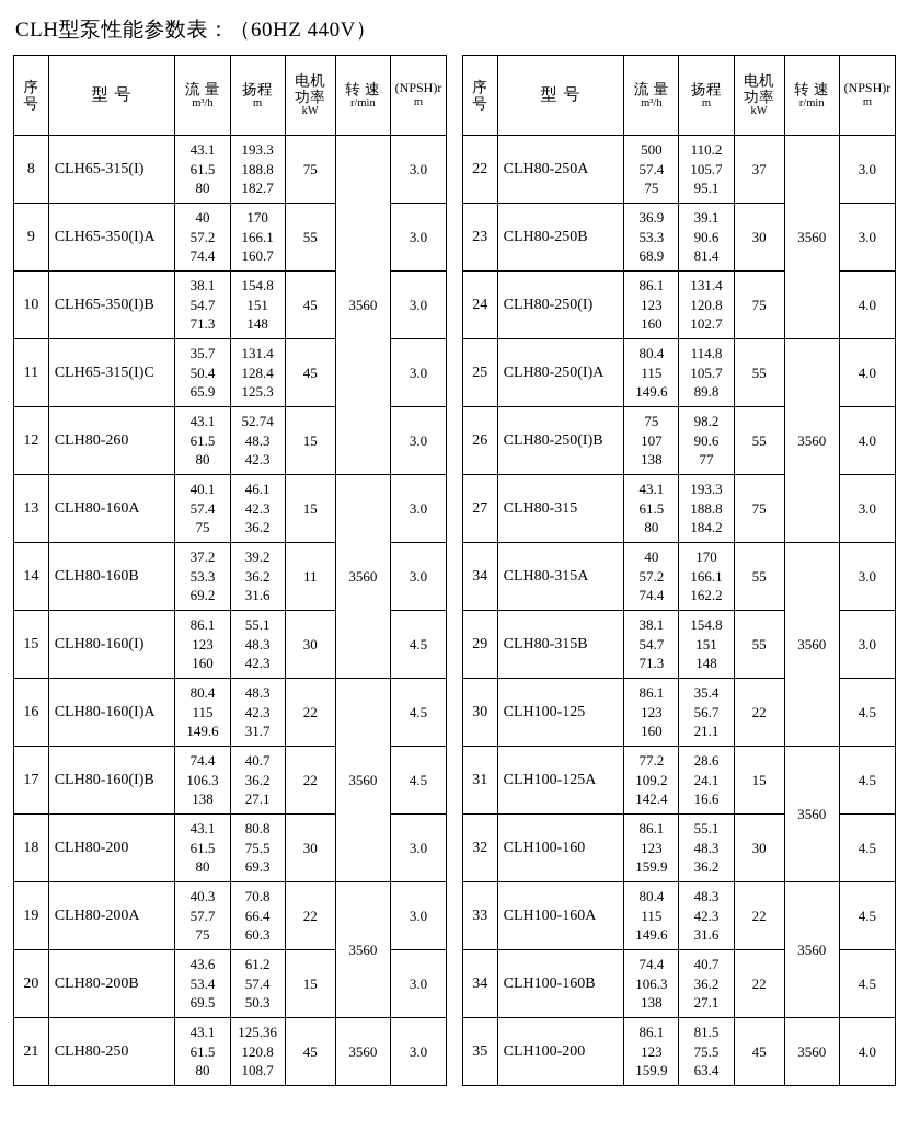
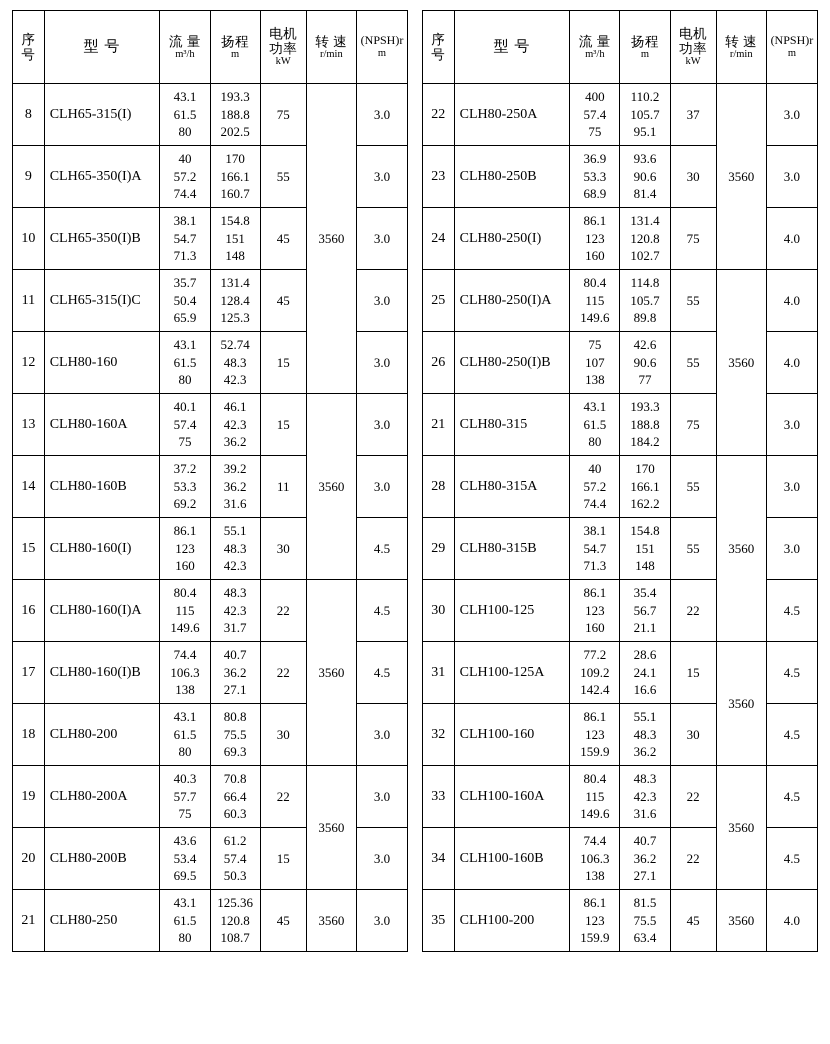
- CLH型泵性能参数表：（60HZ 440V）
  序 号	型 号	流 量 m³/h	扬程 m	电机 功率 kW	转 速 r/min	(NPSH)r m
- 8	CLH65-315(I)	43.161.580	193.3188.8182.7	75	3560	3.0
+ 8	CLH65-315(I)	43.161.580	193.3188.8202.5	75	3560	3.0
  9	CLH65-350(I)A	4057.274.4	170166.1160.7	55	3.0
  10	CLH65-350(I)B	38.154.771.3	154.8151148	45	3.0
  11	CLH65-315(I)C	35.750.465.9	131.4128.4125.3	45	3.0
- 12	CLH80-260	43.161.580	52.7448.342.3	15	3.0
+ 12	CLH80-160	43.161.580	52.7448.342.3	15	3.0
  13	CLH80-160A	40.157.475	46.142.336.2	15	3560	3.0
  14	CLH80-160B	37.253.369.2	39.236.231.6	11	3.0
  15	CLH80-160(I)	86.1123160	55.148.342.3	30	4.5
  16	CLH80-160(I)A	80.4115149.6	48.342.331.7	22	3560	4.5
  17	CLH80-160(I)B	74.4106.3138	40.736.227.1	22	4.5
  18	CLH80-200	43.161.580	80.875.569.3	30	3.0
  19	CLH80-200A	40.357.775	70.866.460.3	22	3560	3.0
  20	CLH80-200B	43.653.469.5	61.257.450.3	15	3.0
  21	CLH80-250	43.161.580	125.36120.8108.7	45	3560	3.0
  序 号	型 号	流 量 m³/h	扬程 m	电机 功率 kW	转 速 r/min	(NPSH)r m
- 22	CLH80-250A	50057.475	110.2105.795.1	37	3560	3.0
+ 22	CLH80-250A	40057.475	110.2105.795.1	37	3560	3.0
- 23	CLH80-250B	36.953.368.9	39.190.681.4	30	3.0
+ 23	CLH80-250B	36.953.368.9	93.690.681.4	30	3.0
  24	CLH80-250(I)	86.1123160	131.4120.8102.7	75	4.0
  25	CLH80-250(I)A	80.4115149.6	114.8105.789.8	55	3560	4.0
- 26	CLH80-250(I)B	75107138	98.290.677	55	4.0
+ 26	CLH80-250(I)B	75107138	42.690.677	55	4.0
- 27	CLH80-315	43.161.580	193.3188.8184.2	75	3.0
+ 21	CLH80-315	43.161.580	193.3188.8184.2	75	3.0
- 34	CLH80-315A	4057.274.4	170166.1162.2	55	3560	3.0
+ 28	CLH80-315A	4057.274.4	170166.1162.2	55	3560	3.0
  29	CLH80-315B	38.154.771.3	154.8151148	55	3.0
  30	CLH100-125	86.1123160	35.456.721.1	22	4.5
  31	CLH100-125A	77.2109.2142.4	28.624.116.6	15	3560	4.5
  32	CLH100-160	86.1123159.9	55.148.336.2	30	4.5
  33	CLH100-160A	80.4115149.6	48.342.331.6	22	3560	4.5
  34	CLH100-160B	74.4106.3138	40.736.227.1	22	4.5
  35	CLH100-200	86.1123159.9	81.575.563.4	45	3560	4.0
